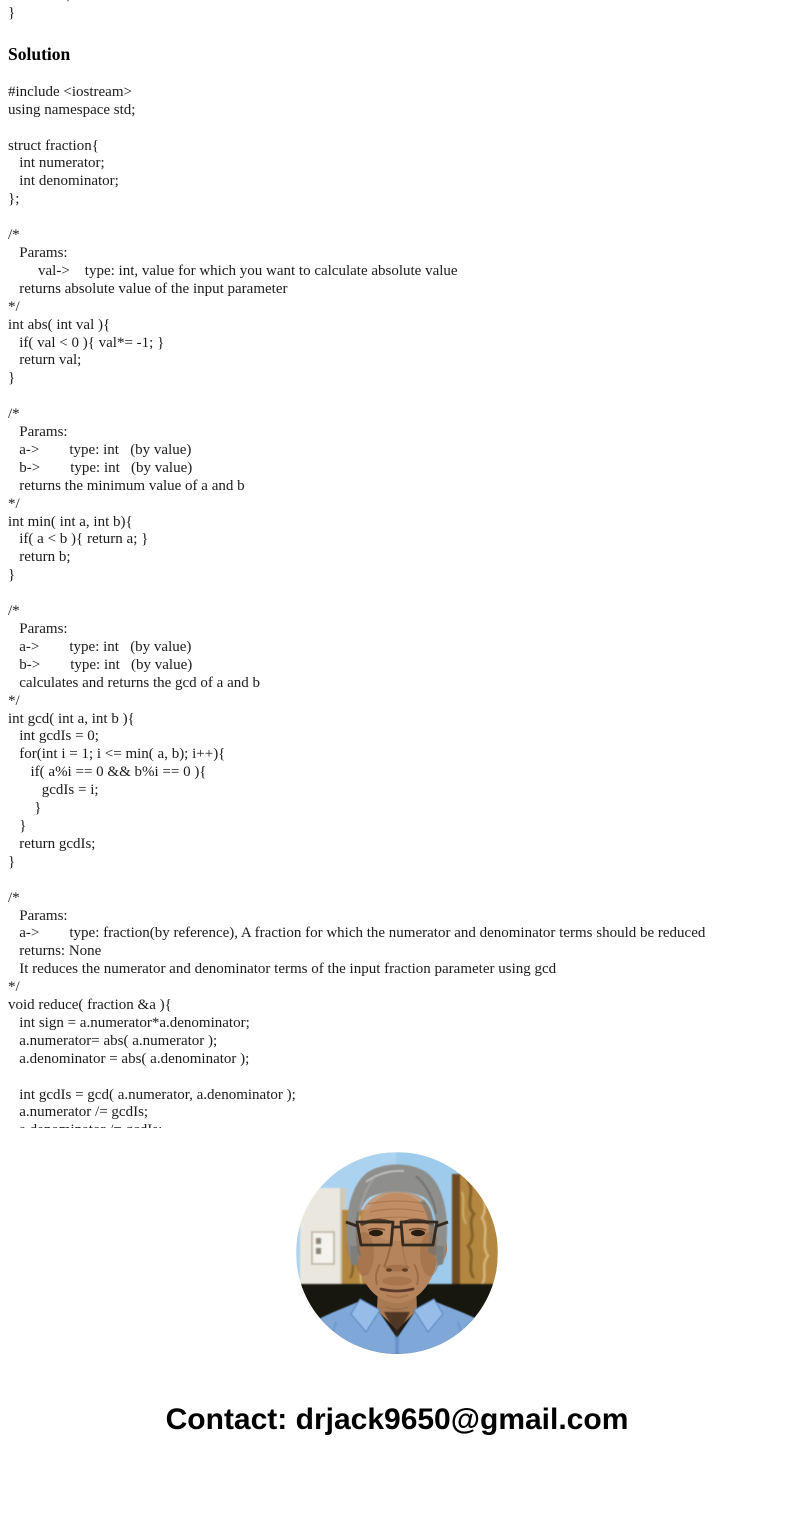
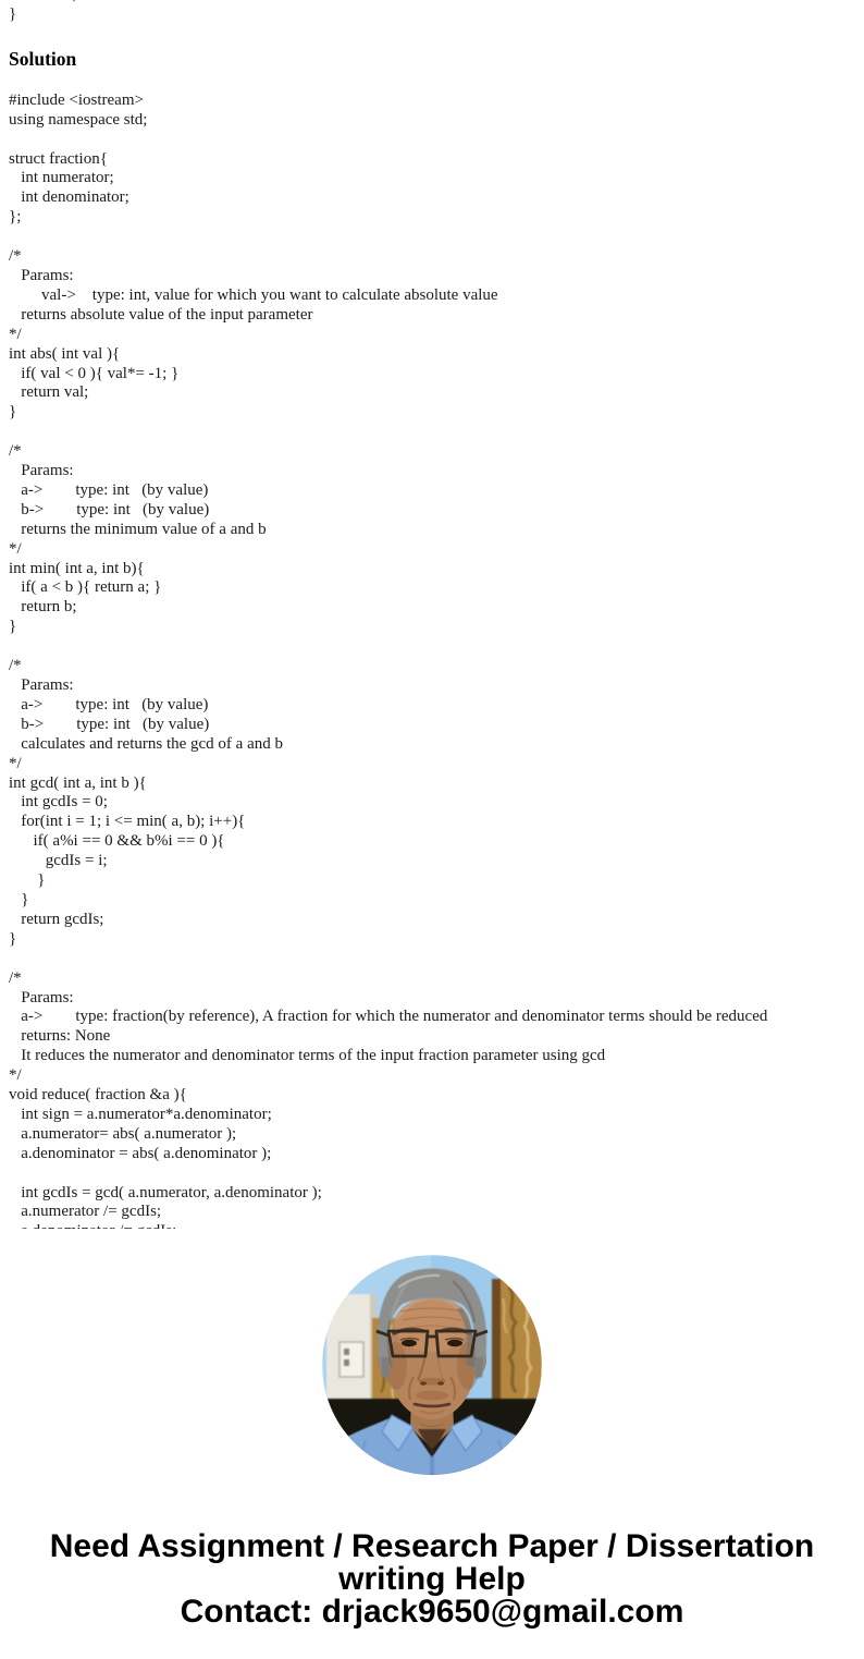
  }
  Solution
  #include <iostream>
  using namespace std;
  struct fraction{
  int numerator;
  int denominator;
  };
  /*
  Params:
  val-> type: int, value for which you want to calculate absolute value
  returns absolute value of the input parameter
  */
  int abs( int val ){
  if( val < 0 ){ val*= -1; }
  return val;
  }
  /*
  Params:
  a-> type: int (by value)
  b-> type: int (by value)
  returns the minimum value of a and b
  */
  int min( int a, int b){
  if( a < b ){ return a; }
  return b;
  }
  /*
  Params:
  a-> type: int (by value)
  b-> type: int (by value)
  calculates and returns the gcd of a and b
  */
  int gcd( int a, int b ){
  int gcdIs = 0;
  for(int i = 1; i <= min( a, b); i++){
  if( a%i == 0 && b%i == 0 ){
  gcdIs = i;
  }
  }
  return gcdIs;
  }
  /*
  Params:
  a-> type: fraction(by reference), A fraction for which the numerator and denominator terms should be reduced
  returns: None
  It reduces the numerator and denominator terms of the input fraction parameter using gcd
  */
  void reduce( fraction &a ){
  int sign = a.numerator*a.denominator;
  a.numerator= abs( a.numerator );
  a.denominator = abs( a.denominator );
  int gcdIs = gcd( a.numerator, a.denominator );
  a.numerator /= gcdIs;
+ Need Assignment / Research Paper / Dissertation
+ writing Help
  Contact: drjack9650@gmail.com
